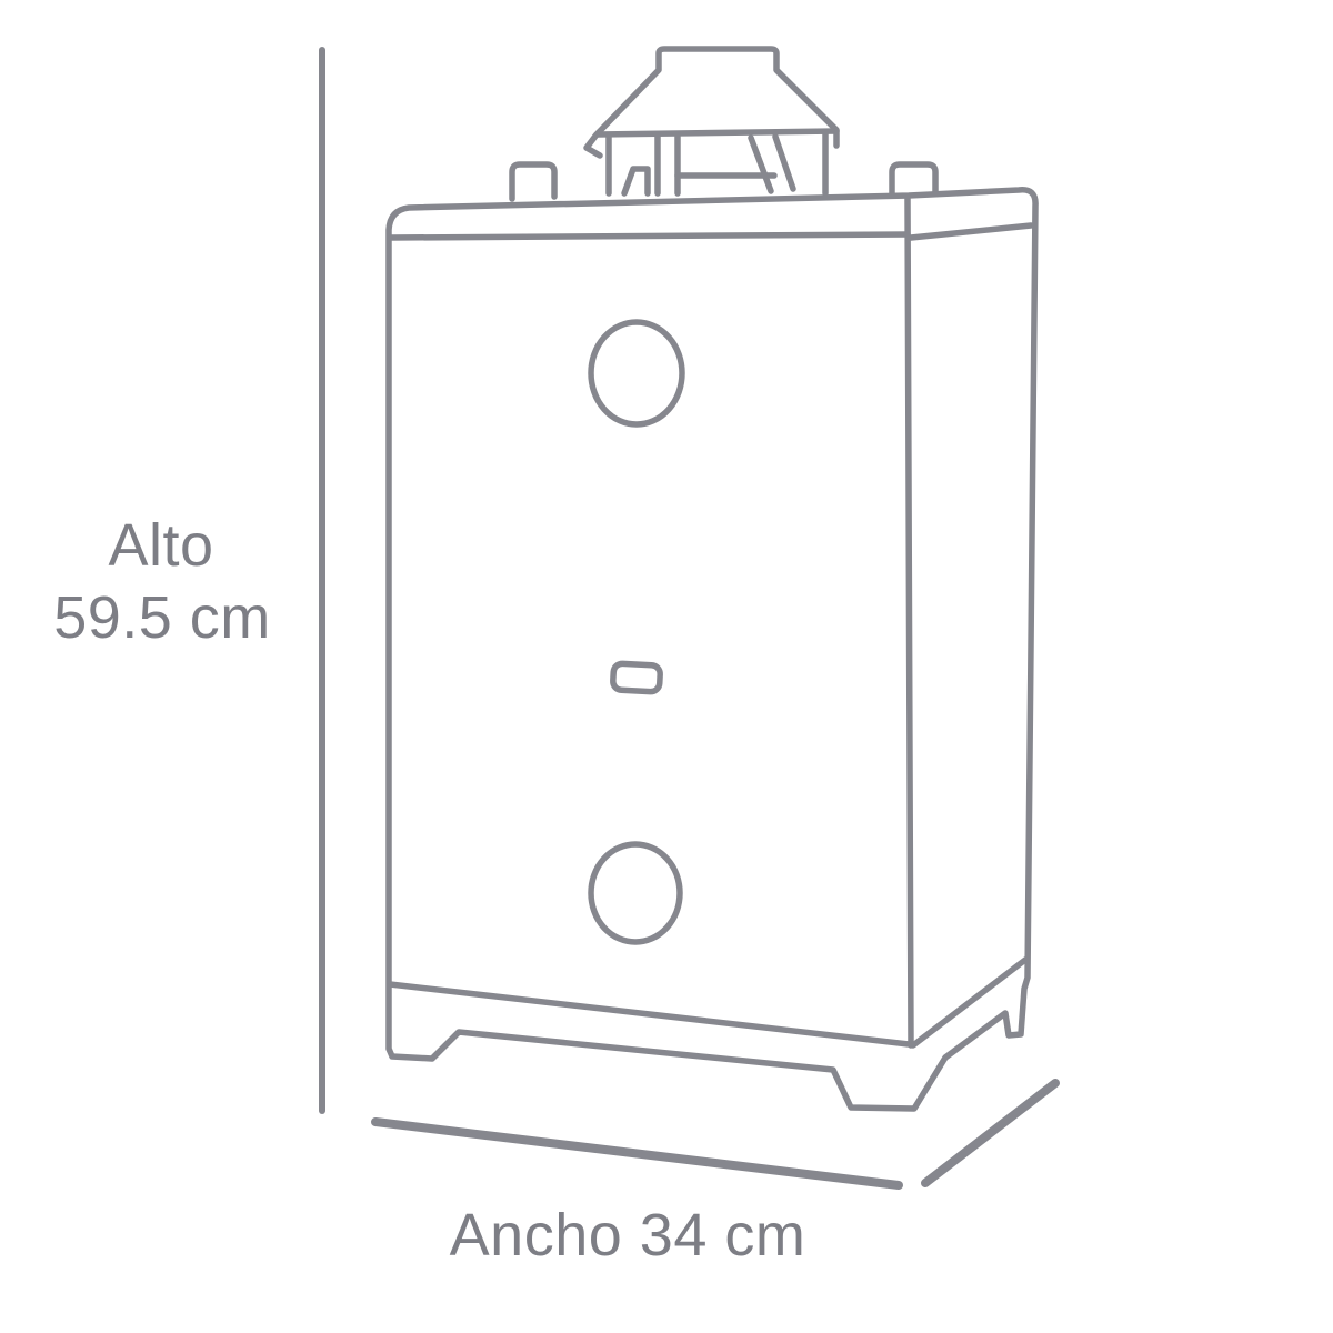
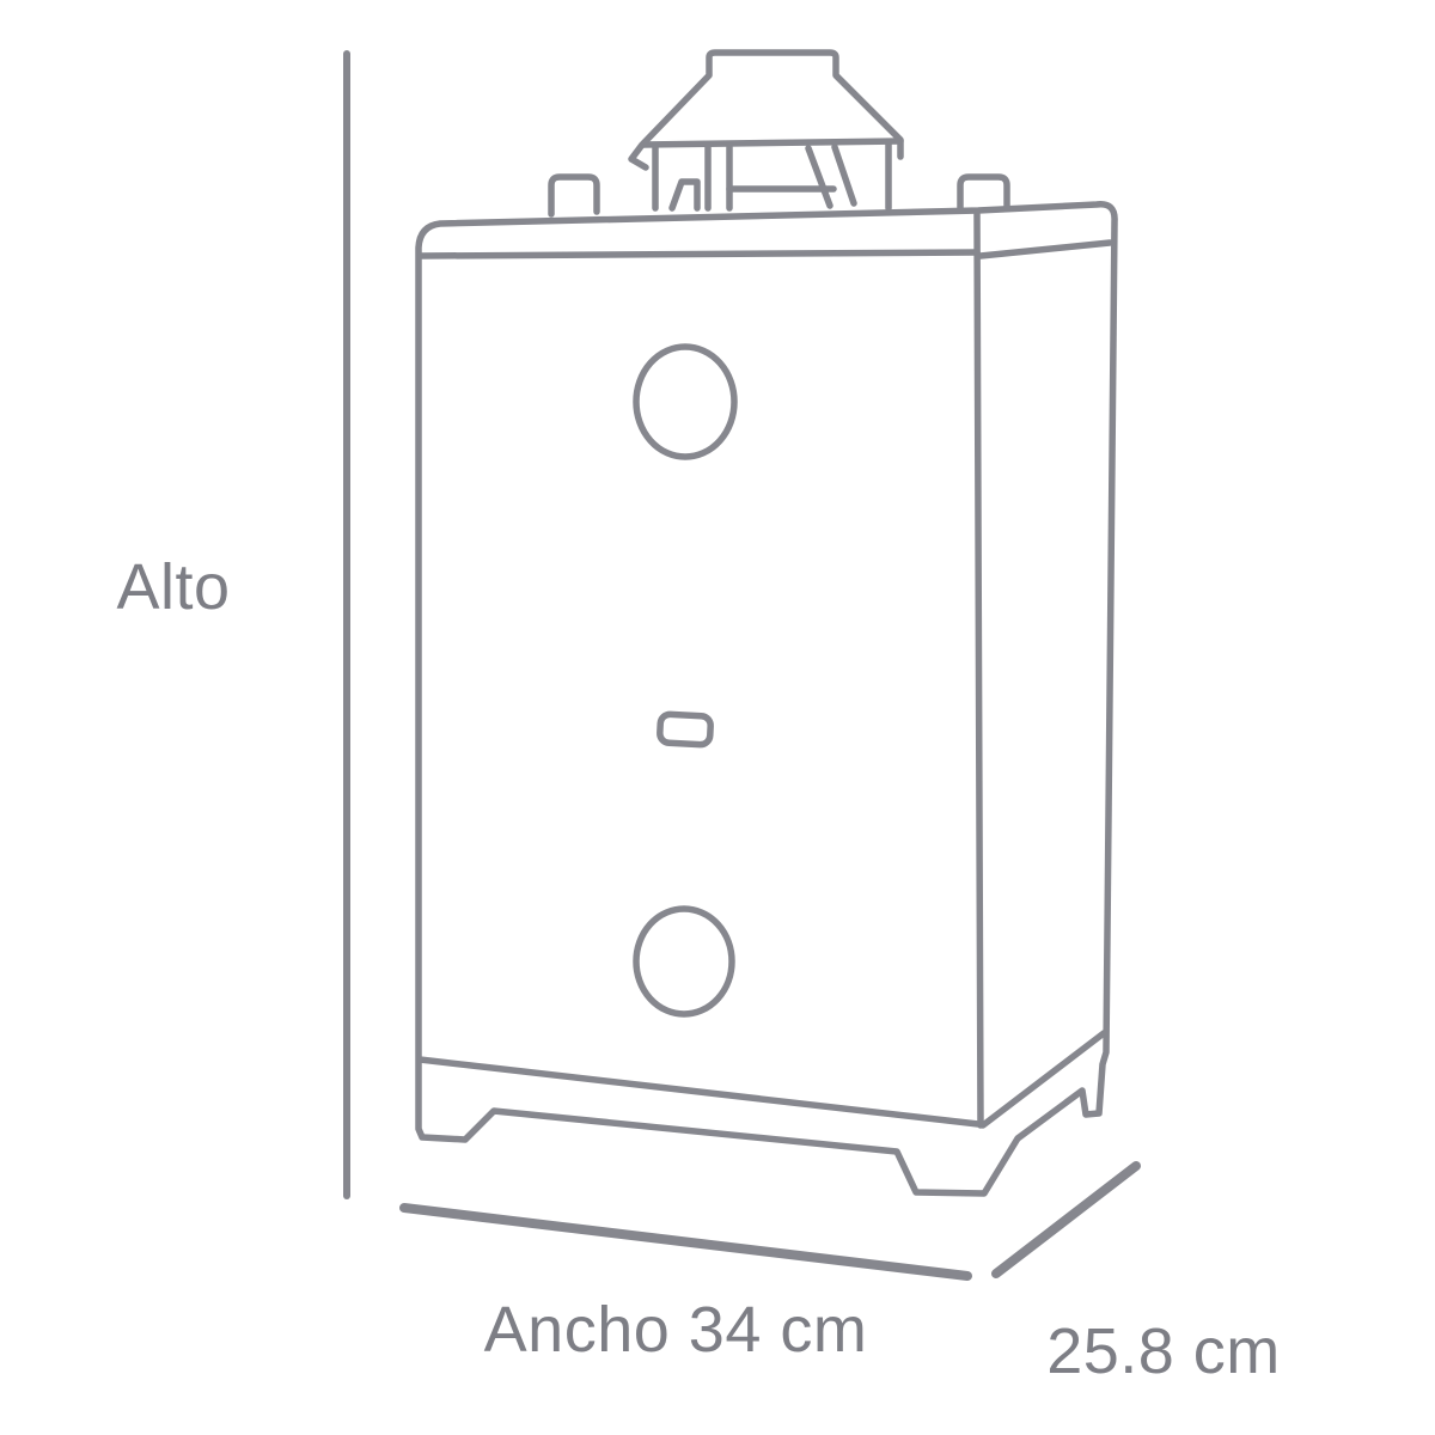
  Alto
- 59.5 cm
  Ancho 34 cm
+ 25.8 cm
